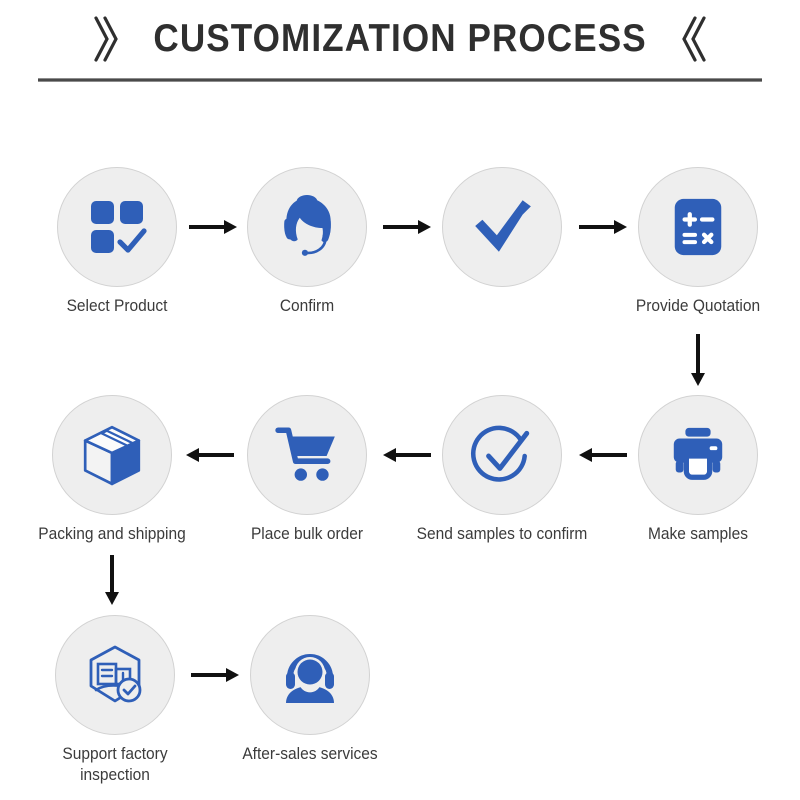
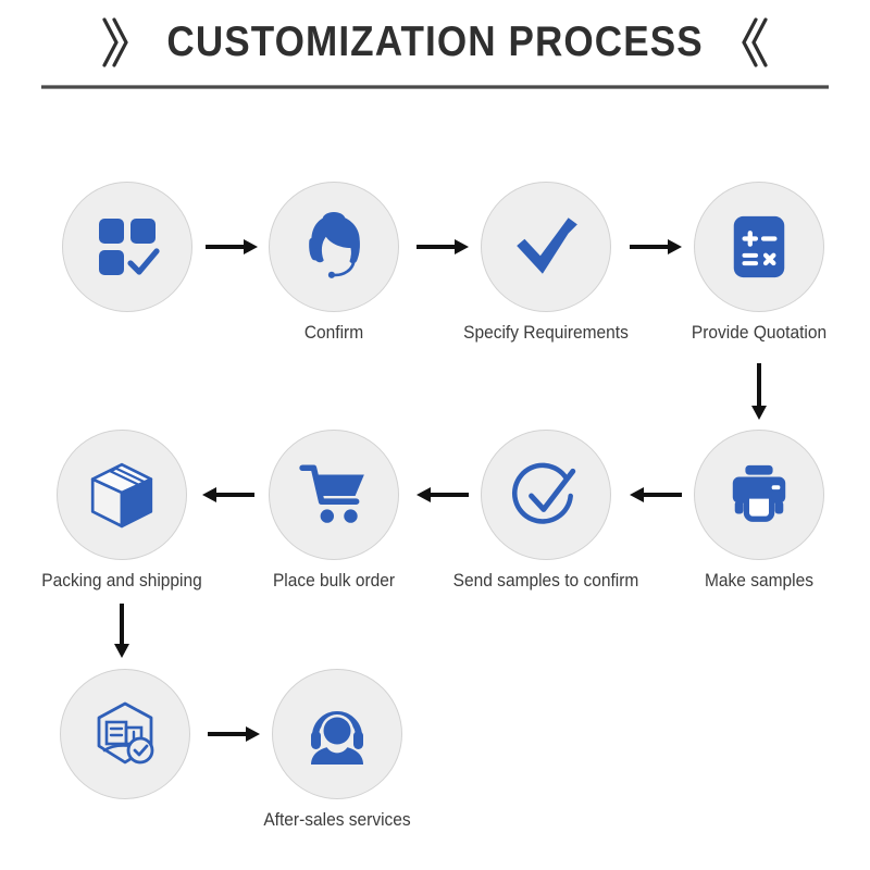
  CUSTOMIZATION PROCESS
- Select Product
  Confirm
+ Specify Requirements
  Provide Quotation
  Packing and shipping
  Place bulk order
  Send samples to confirm
  Make samples
- Support factory
- inspection
  After-sales services
